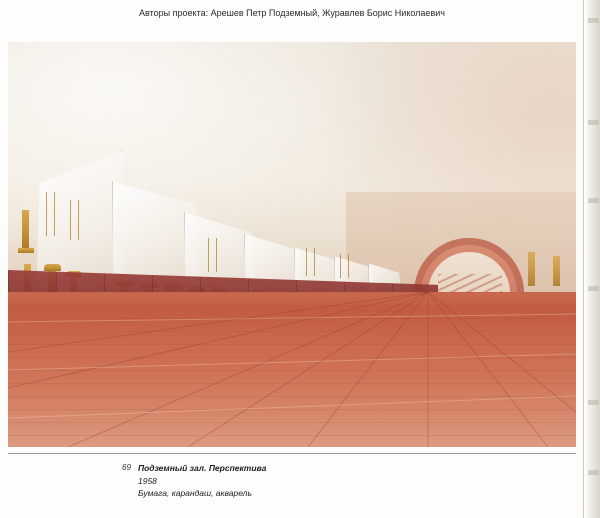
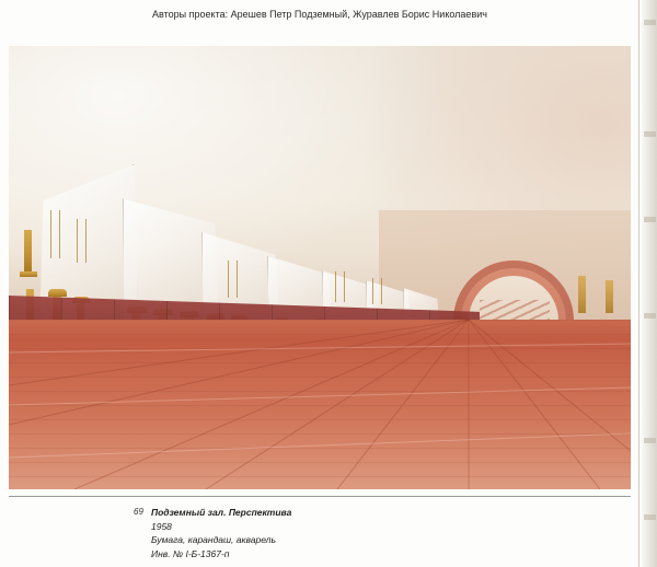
  Авторы проекта: Арешев Петр Подземный, Журавлев Борис Николаевич
  69
  Подземный зал. Перспектива
  1958
  Бумага, карандаш, акварель
+ Инв. № I-Б-1367-п
